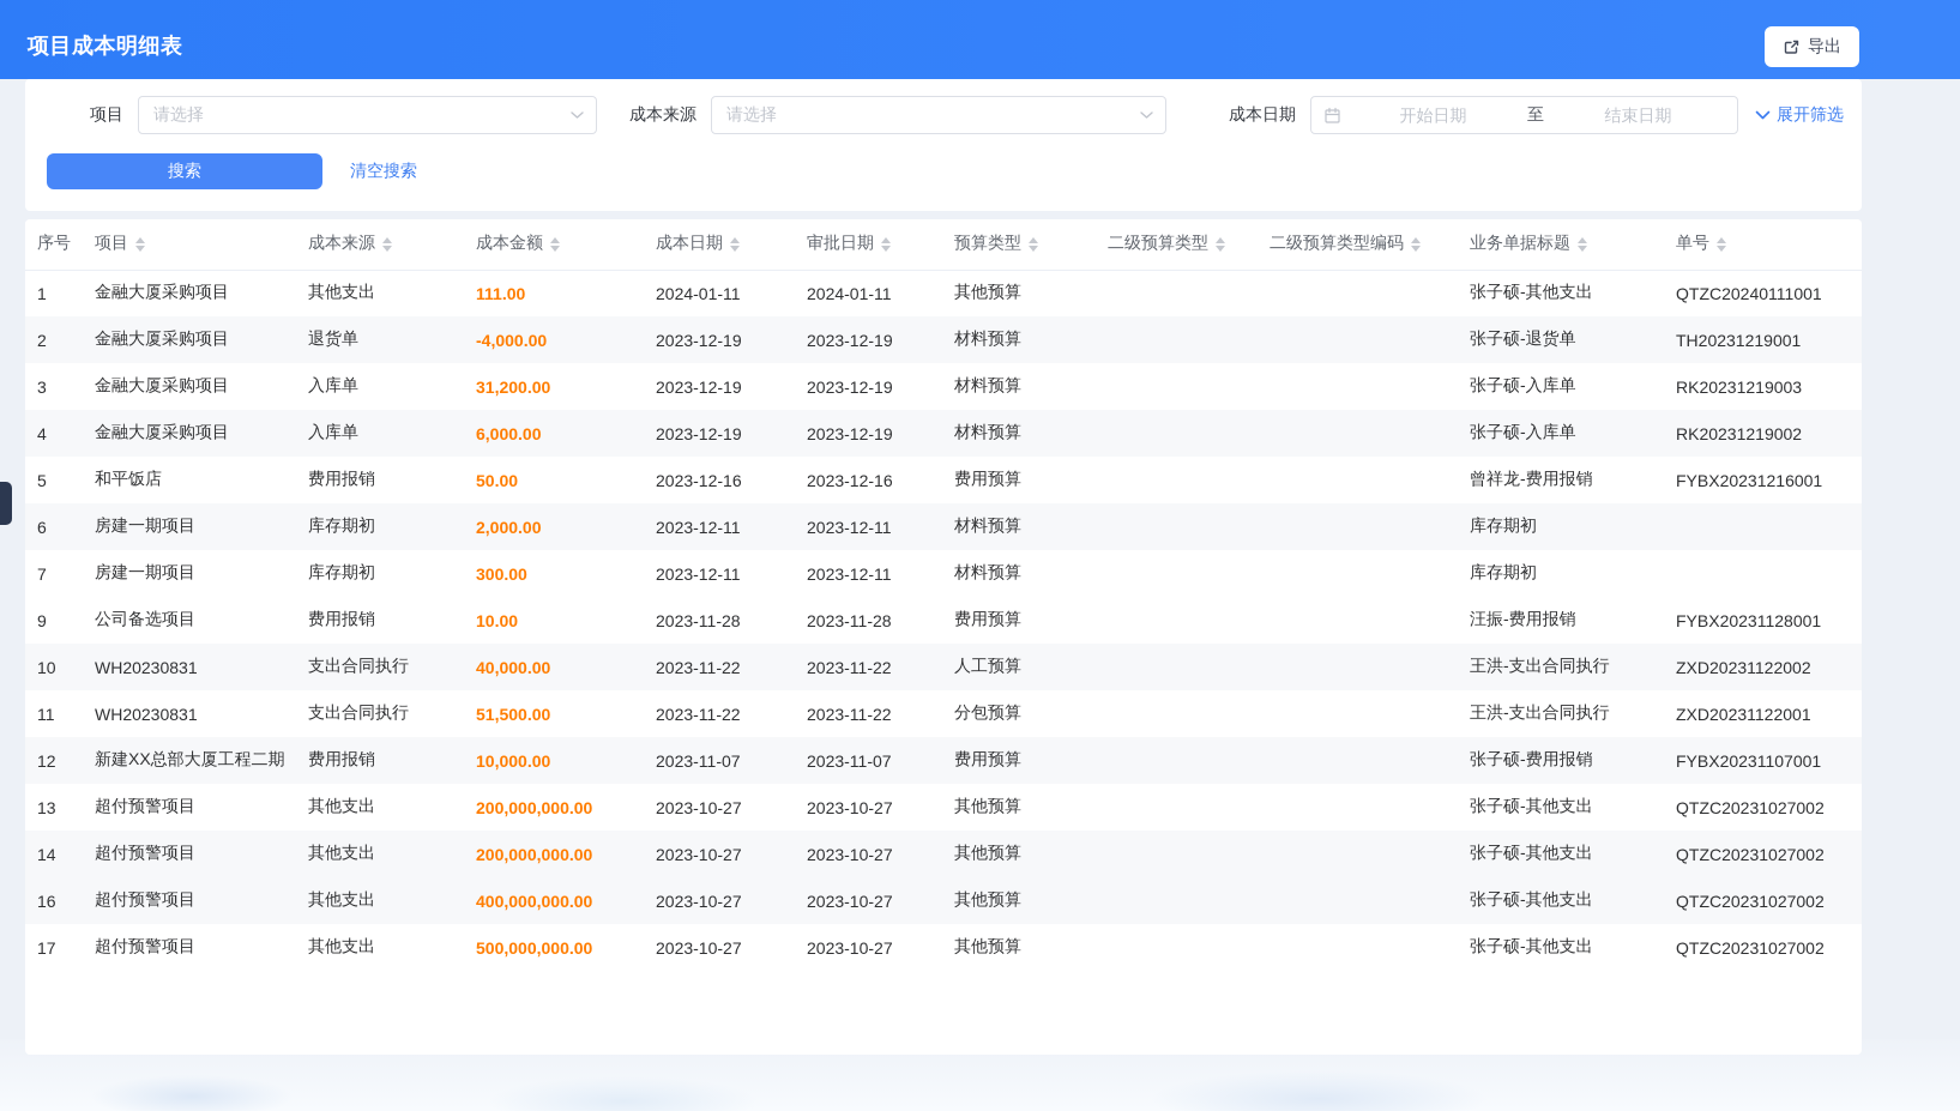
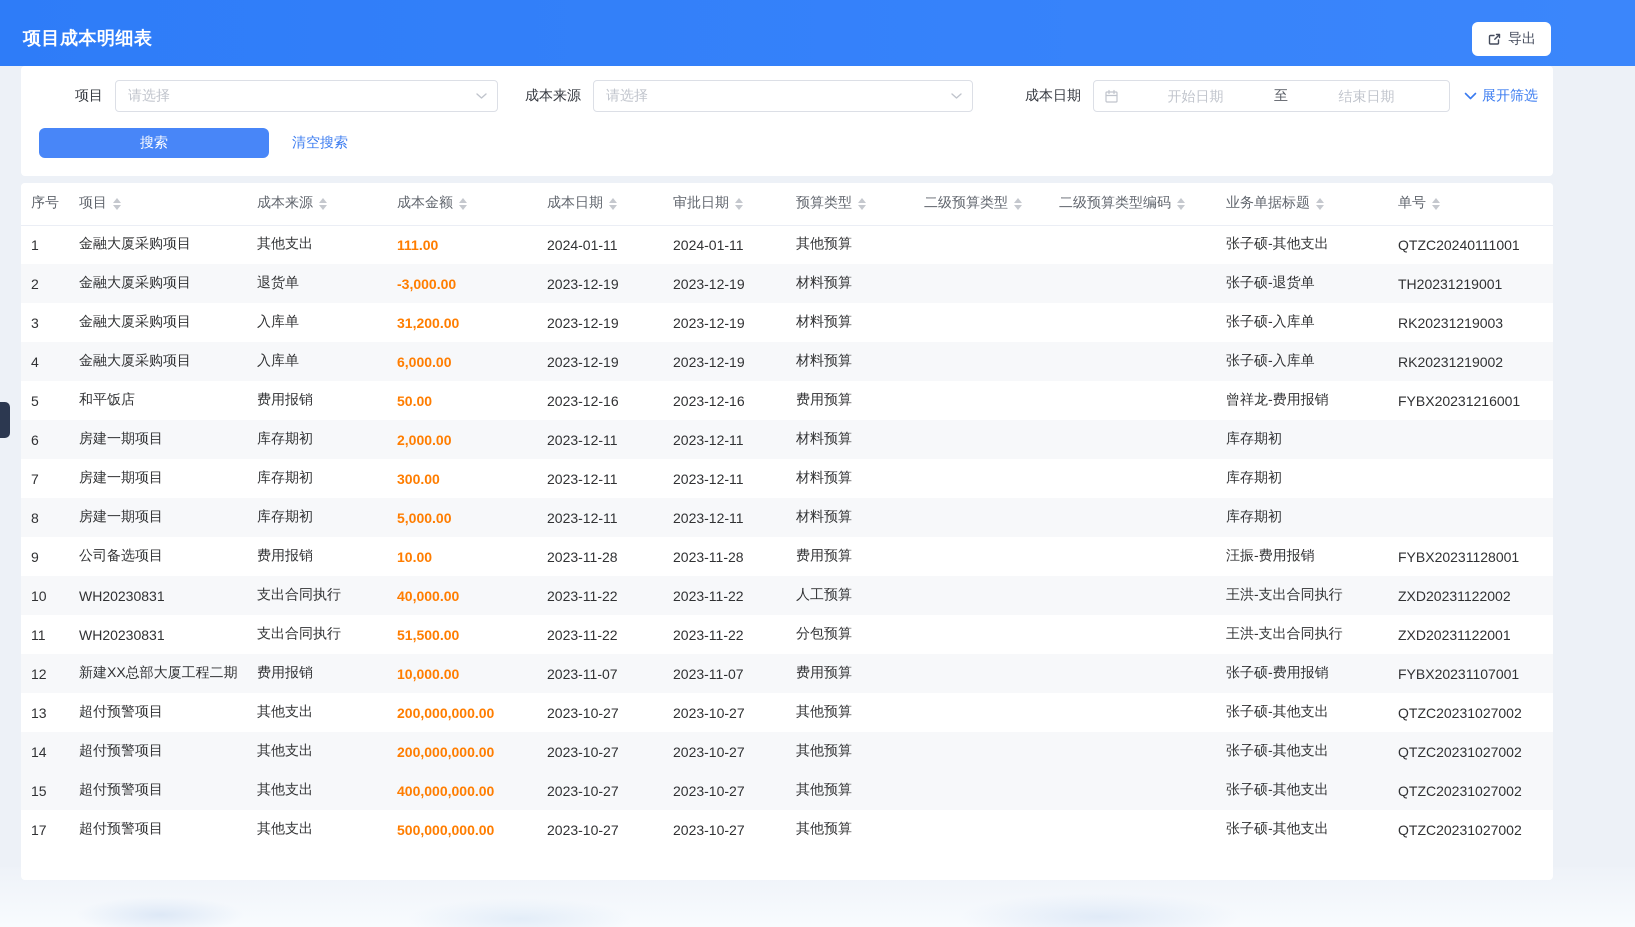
  项目成本明细表
  导出
  项目
  请选择
  成本来源
  请选择
  成本日期
  开始日期
  至
  结束日期
  展开筛选
  搜索
  清空搜索
  序号	项目	成本来源	成本金额	成本日期	审批日期	预算类型	二级预算类型	二级预算类型编码	业务单据标题	单号
  1	金融大厦采购项目	其他支出	111.00	2024-01-11	2024-01-11	其他预算			张子硕-其他支出	QTZC20240111001
- 2	金融大厦采购项目	退货单	-4,000.00	2023-12-19	2023-12-19	材料预算			张子硕-退货单	TH20231219001
+ 2	金融大厦采购项目	退货单	-3,000.00	2023-12-19	2023-12-19	材料预算			张子硕-退货单	TH20231219001
  3	金融大厦采购项目	入库单	31,200.00	2023-12-19	2023-12-19	材料预算			张子硕-入库单	RK20231219003
  4	金融大厦采购项目	入库单	6,000.00	2023-12-19	2023-12-19	材料预算			张子硕-入库单	RK20231219002
  5	和平饭店	费用报销	50.00	2023-12-16	2023-12-16	费用预算			曾祥龙-费用报销	FYBX20231216001
  6	房建一期项目	库存期初	2,000.00	2023-12-11	2023-12-11	材料预算			库存期初
  7	房建一期项目	库存期初	300.00	2023-12-11	2023-12-11	材料预算			库存期初
+ 8	房建一期项目	库存期初	5,000.00	2023-12-11	2023-12-11	材料预算			库存期初
  9	公司备选项目	费用报销	10.00	2023-11-28	2023-11-28	费用预算			汪振-费用报销	FYBX20231128001
  10	WH20230831	支出合同执行	40,000.00	2023-11-22	2023-11-22	人工预算			王洪-支出合同执行	ZXD20231122002
  11	WH20230831	支出合同执行	51,500.00	2023-11-22	2023-11-22	分包预算			王洪-支出合同执行	ZXD20231122001
  12	新建XX总部大厦工程二期	费用报销	10,000.00	2023-11-07	2023-11-07	费用预算			张子硕-费用报销	FYBX20231107001
  13	超付预警项目	其他支出	200,000,000.00	2023-10-27	2023-10-27	其他预算			张子硕-其他支出	QTZC20231027002
  14	超付预警项目	其他支出	200,000,000.00	2023-10-27	2023-10-27	其他预算			张子硕-其他支出	QTZC20231027002
- 16	超付预警项目	其他支出	400,000,000.00	2023-10-27	2023-10-27	其他预算			张子硕-其他支出	QTZC20231027002
+ 15	超付预警项目	其他支出	400,000,000.00	2023-10-27	2023-10-27	其他预算			张子硕-其他支出	QTZC20231027002
  17	超付预警项目	其他支出	500,000,000.00	2023-10-27	2023-10-27	其他预算			张子硕-其他支出	QTZC20231027002
